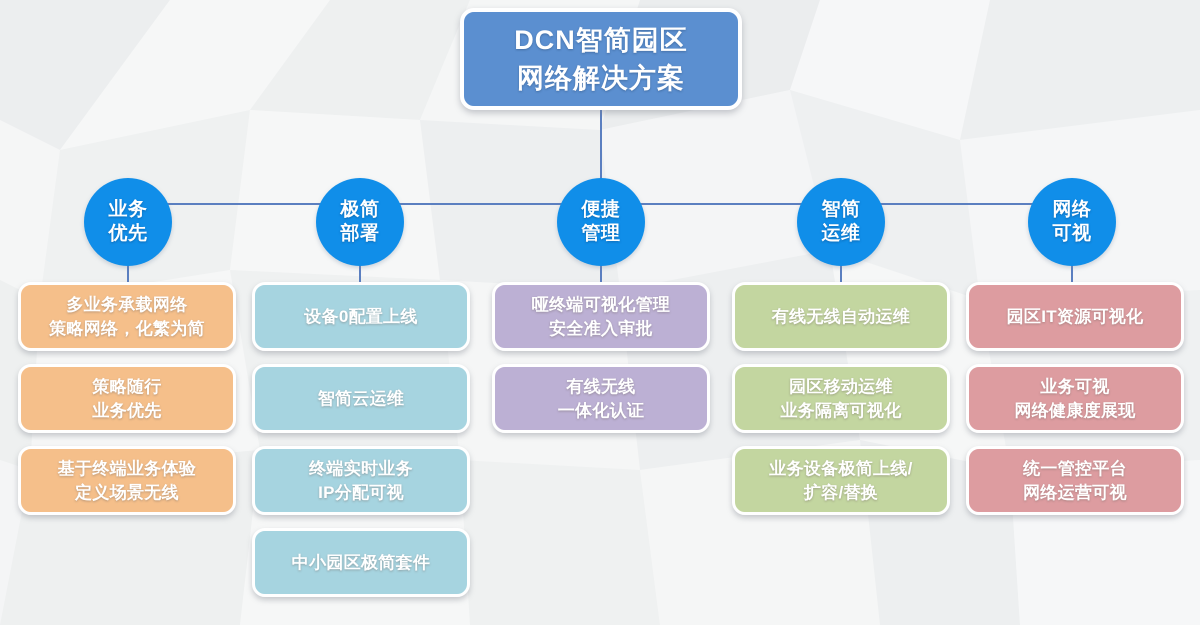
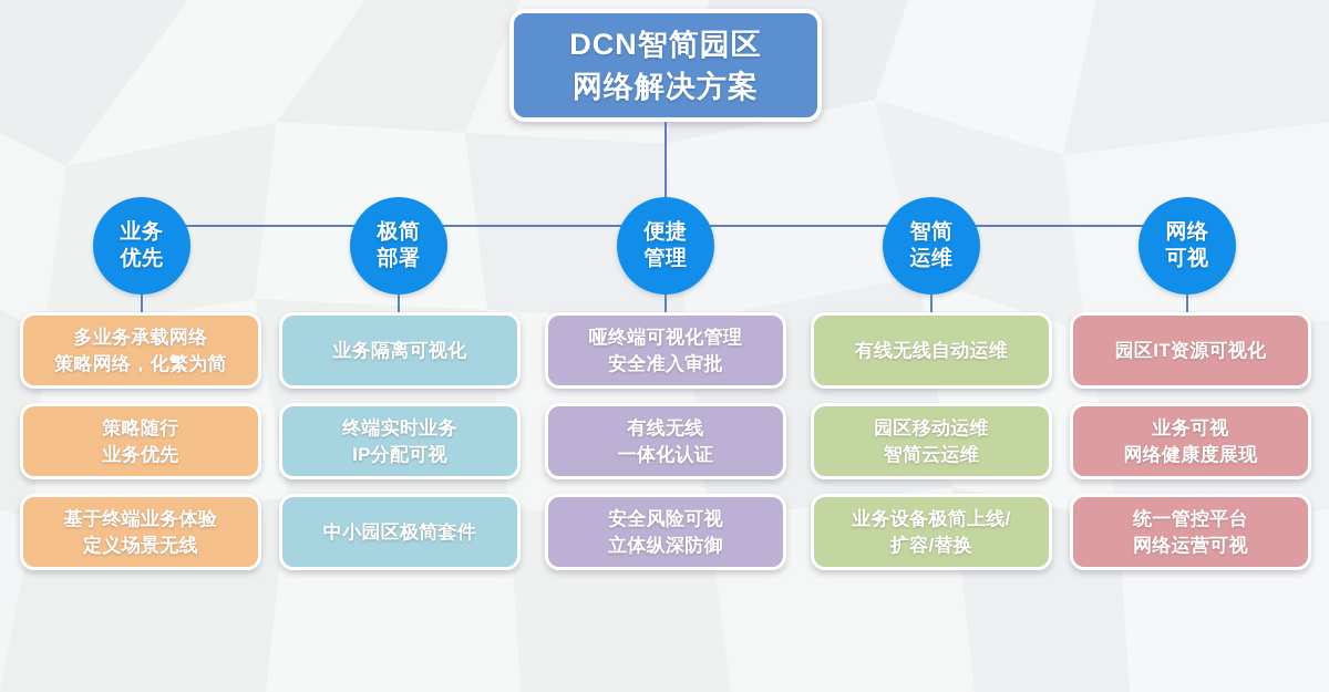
  DCN智简园区
  网络解决方案
  业务
  优先
  极简
  部署
  便捷
  管理
  智简
  运维
  网络
  可视
  多业务承载网络
  策略网络，化繁为简
  策略随行
  业务优先
  基于终端业务体验
  定义场景无线
- 设备0配置上线
- 智简云运维
+ 业务隔离可视化
  终端实时业务
  IP分配可视
  中小园区极简套件
  哑终端可视化管理
  安全准入审批
  有线无线
  一体化认证
+ 安全风险可视
+ 立体纵深防御
  有线无线自动运维
  园区移动运维
- 业务隔离可视化
+ 智简云运维
  业务设备极简上线/
  扩容/替换
  园区IT资源可视化
  业务可视
  网络健康度展现
  统一管控平台
  网络运营可视
